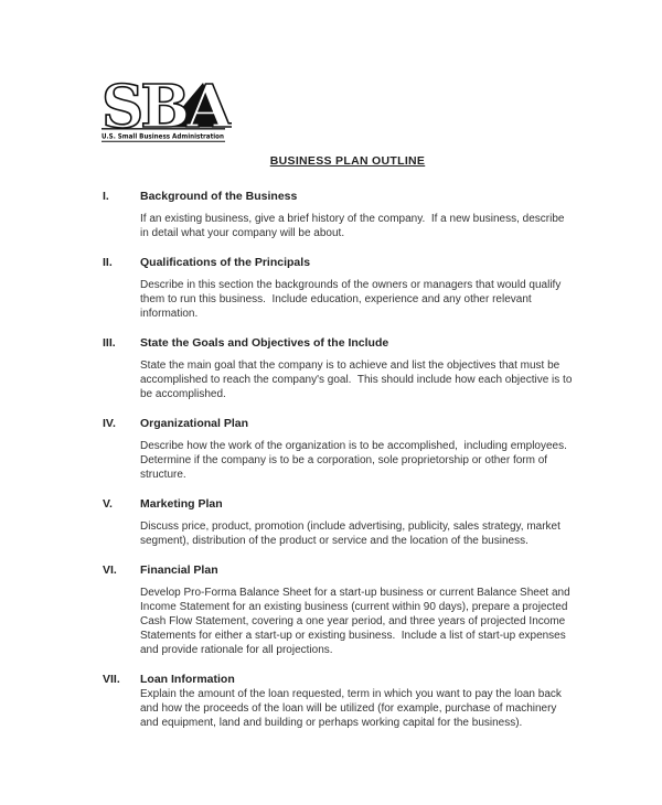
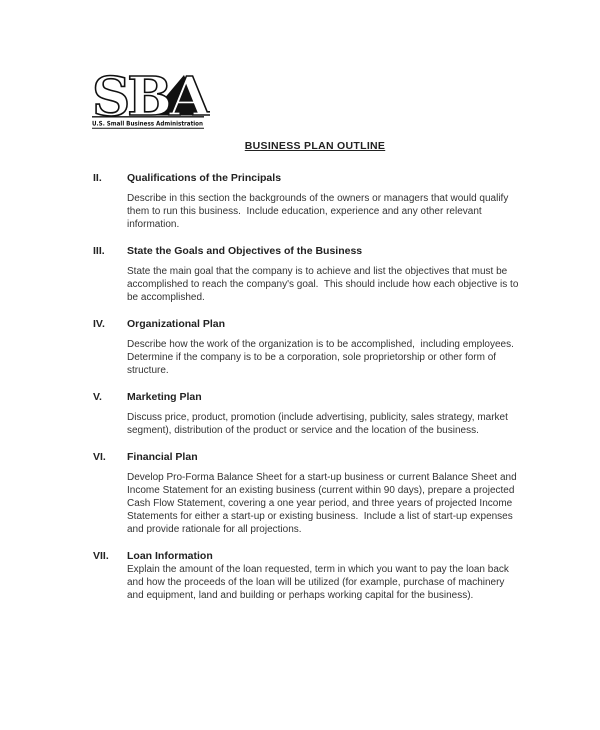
  SBA
  BUSINESS PLAN OUTLINE
- I.
- Background of the Business
- If an existing business, give a brief history of the company. If a new business, describe
- in detail what your company will be about.
  II.
  Qualifications of the Principals
  Describe in this section the backgrounds of the owners or managers that would qualify
  them to run this business. Include education, experience and any other relevant
  information.
  III.
- State the Goals and Objectives of the Include
+ State the Goals and Objectives of the Business
  State the main goal that the company is to achieve and list the objectives that must be
  accomplished to reach the company's goal. This should include how each objective is to
  be accomplished.
  IV.
  Organizational Plan
  Describe how the work of the organization is to be accomplished, including employees.
  Determine if the company is to be a corporation, sole proprietorship or other form of
  structure.
  V.
  Marketing Plan
  Discuss price, product, promotion (include advertising, publicity, sales strategy, market
  segment), distribution of the product or service and the location of the business.
  VI.
  Financial Plan
  Develop Pro-Forma Balance Sheet for a start-up business or current Balance Sheet and
  Income Statement for an existing business (current within 90 days), prepare a projected
  Cash Flow Statement, covering a one year period, and three years of projected Income
  Statements for either a start-up or existing business. Include a list of start-up expenses
  and provide rationale for all projections.
  VII.
  Loan Information
  Explain the amount of the loan requested, term in which you want to pay the loan back
  and how the proceeds of the loan will be utilized (for example, purchase of machinery
  and equipment, land and building or perhaps working capital for the business).
